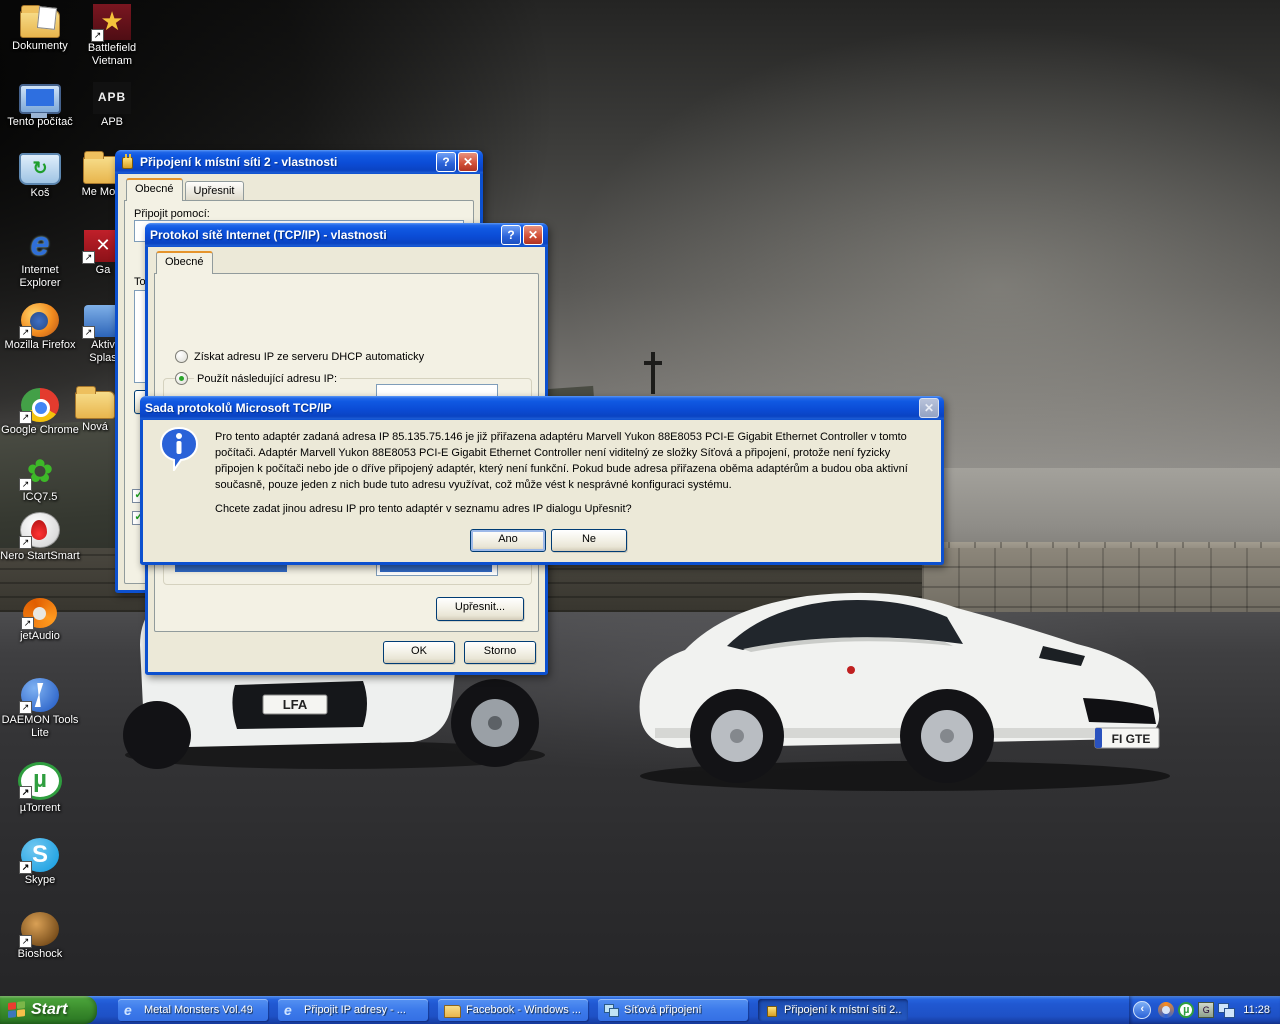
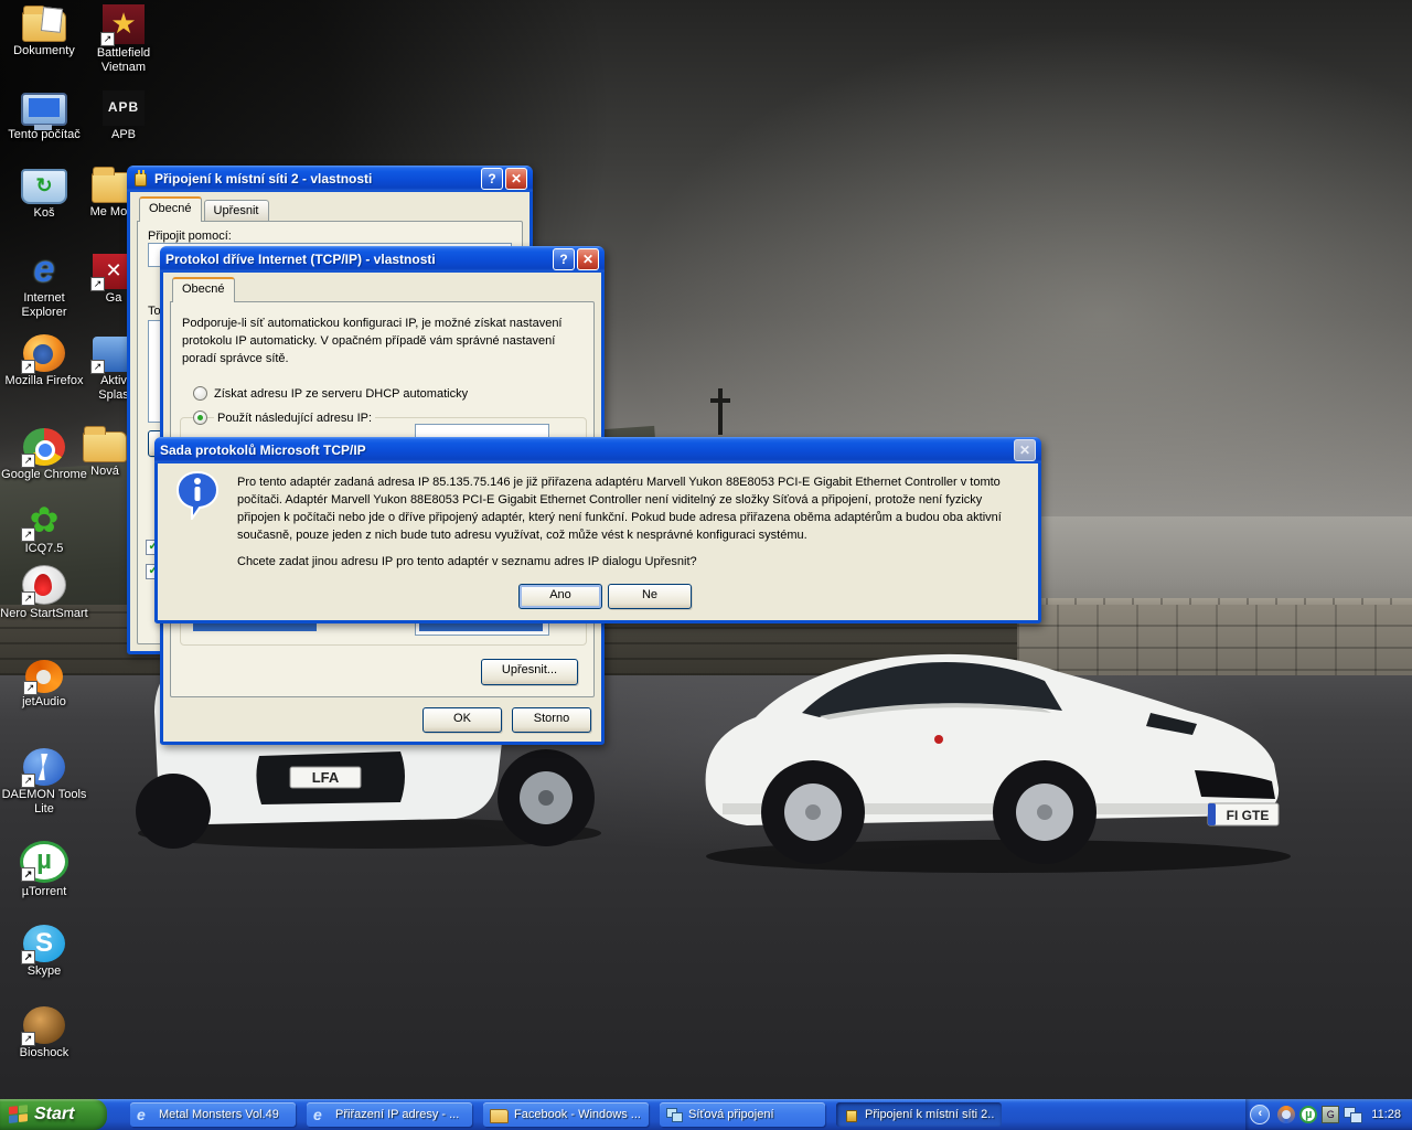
  LFA
  FI GTE
  Dokumenty
  Tento počítač
  Koš
  e
  Internet Explorer
  ↗
  Mozilla Firefox
  ↗
  Google Chrome
  ✿
  ↗
  ICQ7.5
  ↗
  Nero StartSmart
  ↗
  jetAudio
  ↗
  DAEMON Tools Lite
  µ
  ↗
  µTorrent
  S
  ↗
  Skype
  ↗
  Bioshock
  ★
  ↗
  Battlefield Vietnam
  APB
  APB
  ✕
  ↗
  Ga
  ↗
  Aktiv Splas
  Nová
  Připojení k místní síti 2 - vlastnosti
  ?
  ✕
  Obecné
  Upřesnit
  Připojit pomocí:
  ✓
  ✓
- Protokol sítě Internet (TCP/IP) - vlastnosti
+ Protokol dříve Internet (TCP/IP) - vlastnosti
  ?
  ✕
  Obecné
+ Podporuje-li síť automatickou konfiguraci IP, je možné získat nastavení protokolu IP automaticky. V opačném případě vám správné nastavení poradí správce sítě.
  Získat adresu IP ze serveru DHCP automaticky
  Použít následující adresu IP:
  Upřesnit...
  OK
  Storno
  Sada protokolů Microsoft TCP/IP
  ✕
  Pro tento adaptér zadaná adresa IP 85.135.75.146 je již přiřazena adaptéru Marvell Yukon 88E8053 PCI-E Gigabit Ethernet Controller v tomto počítači. Adaptér Marvell Yukon 88E8053 PCI-E Gigabit Ethernet Controller není viditelný ze složky Síťová a připojení, protože není fyzicky připojen k počítači nebo jde o dříve připojený adaptér, který není funkční. Pokud bude adresa přiřazena oběma adaptérům a budou oba aktivní současně, pouze jeden z nich bude tuto adresu využívat, což může vést k nesprávné konfiguraci systému.
  Chcete zadat jinou adresu IP pro tento adaptér v seznamu adres IP dialogu Upřesnit?
  Ano
  Ne
  Start
  Metal Monsters Vol.49
- Připojit IP adresy - ...
+ Přiřazení IP adresy - ...
  Facebook - Windows ...
  Síťová připojení
  Připojení k místní síti 2..
  ‹
  µ
  G
  11:28
